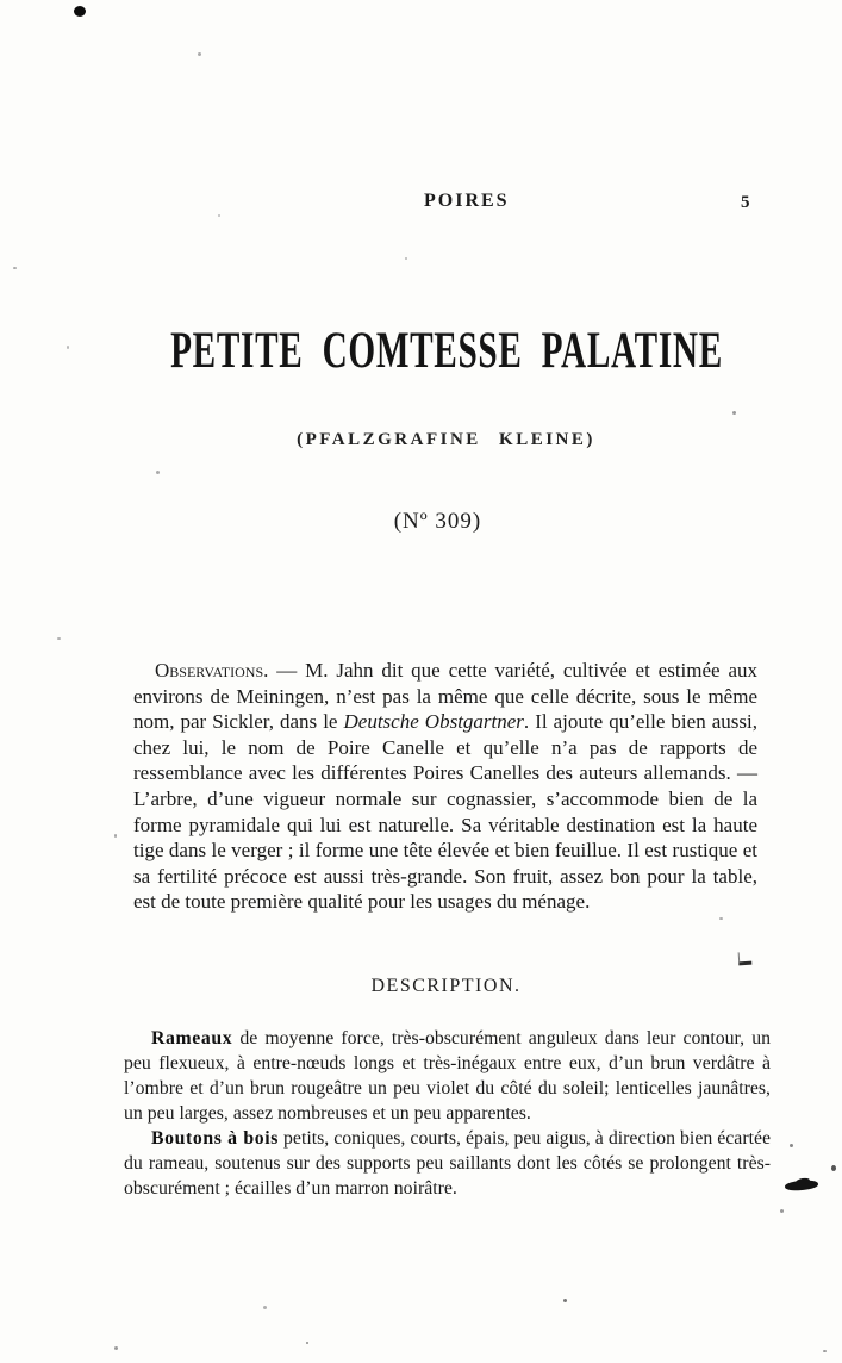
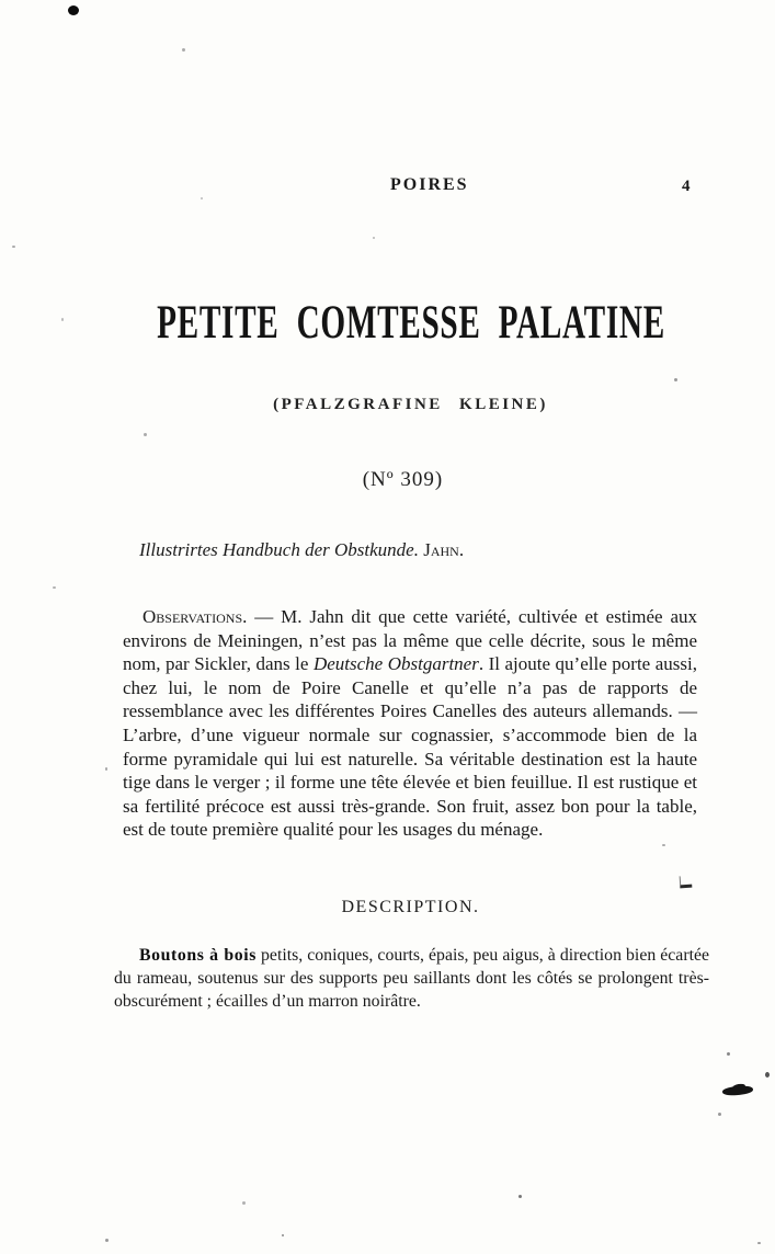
  POIRES
- 5
+ 4
  PETITE COMTESSE PALATINE
  (PFALZGRAFINE KLEINE)
  (Nº 309)
+ Illustrirtes Handbuch der Obstkunde. Jahn.
- Observations. — M. Jahn dit que cette variété, cultivée et estimée aux environs de Meiningen, n’est pas la même que celle décrite, sous le même nom, par Sickler, dans le Deutsche Obstgartner. Il ajoute qu’elle bien aussi, chez lui, le nom de Poire Canelle et qu’elle n’a pas de rapports de ressemblance avec les différentes Poires Canelles des auteurs allemands. — L’arbre, d’une vigueur normale sur cognassier, s’accommode bien de la forme pyramidale qui lui est naturelle. Sa véritable destination est la haute tige dans le verger ; il forme une tête élevée et bien feuillue. Il est rustique et sa fertilité précoce est aussi très-grande. Son fruit, assez bon pour la table, est de toute première qualité pour les usages du ménage.
+ Observations. — M. Jahn dit que cette variété, cultivée et estimée aux environs de Meiningen, n’est pas la même que celle décrite, sous le même nom, par Sickler, dans le Deutsche Obstgartner. Il ajoute qu’elle porte aussi, chez lui, le nom de Poire Canelle et qu’elle n’a pas de rapports de ressemblance avec les différentes Poires Canelles des auteurs allemands. — L’arbre, d’une vigueur normale sur cognassier, s’accommode bien de la forme pyramidale qui lui est naturelle. Sa véritable destination est la haute tige dans le verger ; il forme une tête élevée et bien feuillue. Il est rustique et sa fertilité précoce est aussi très-grande. Son fruit, assez bon pour la table, est de toute première qualité pour les usages du ménage.
  DESCRIPTION.
- Rameaux de moyenne force, très-obscurément anguleux dans leur contour, un peu flexueux, à entre-nœuds longs et très-inégaux entre eux, d’un brun verdâtre à l’ombre et d’un brun rougeâtre un peu violet du côté du soleil; lenticelles jaunâtres, un peu larges, assez nombreuses et un peu apparentes.
  Boutons à bois petits, coniques, courts, épais, peu aigus, à direction bien écartée du rameau, soutenus sur des supports peu saillants dont les côtés se prolongent très-obscurément ; écailles d’un marron noirâtre.
